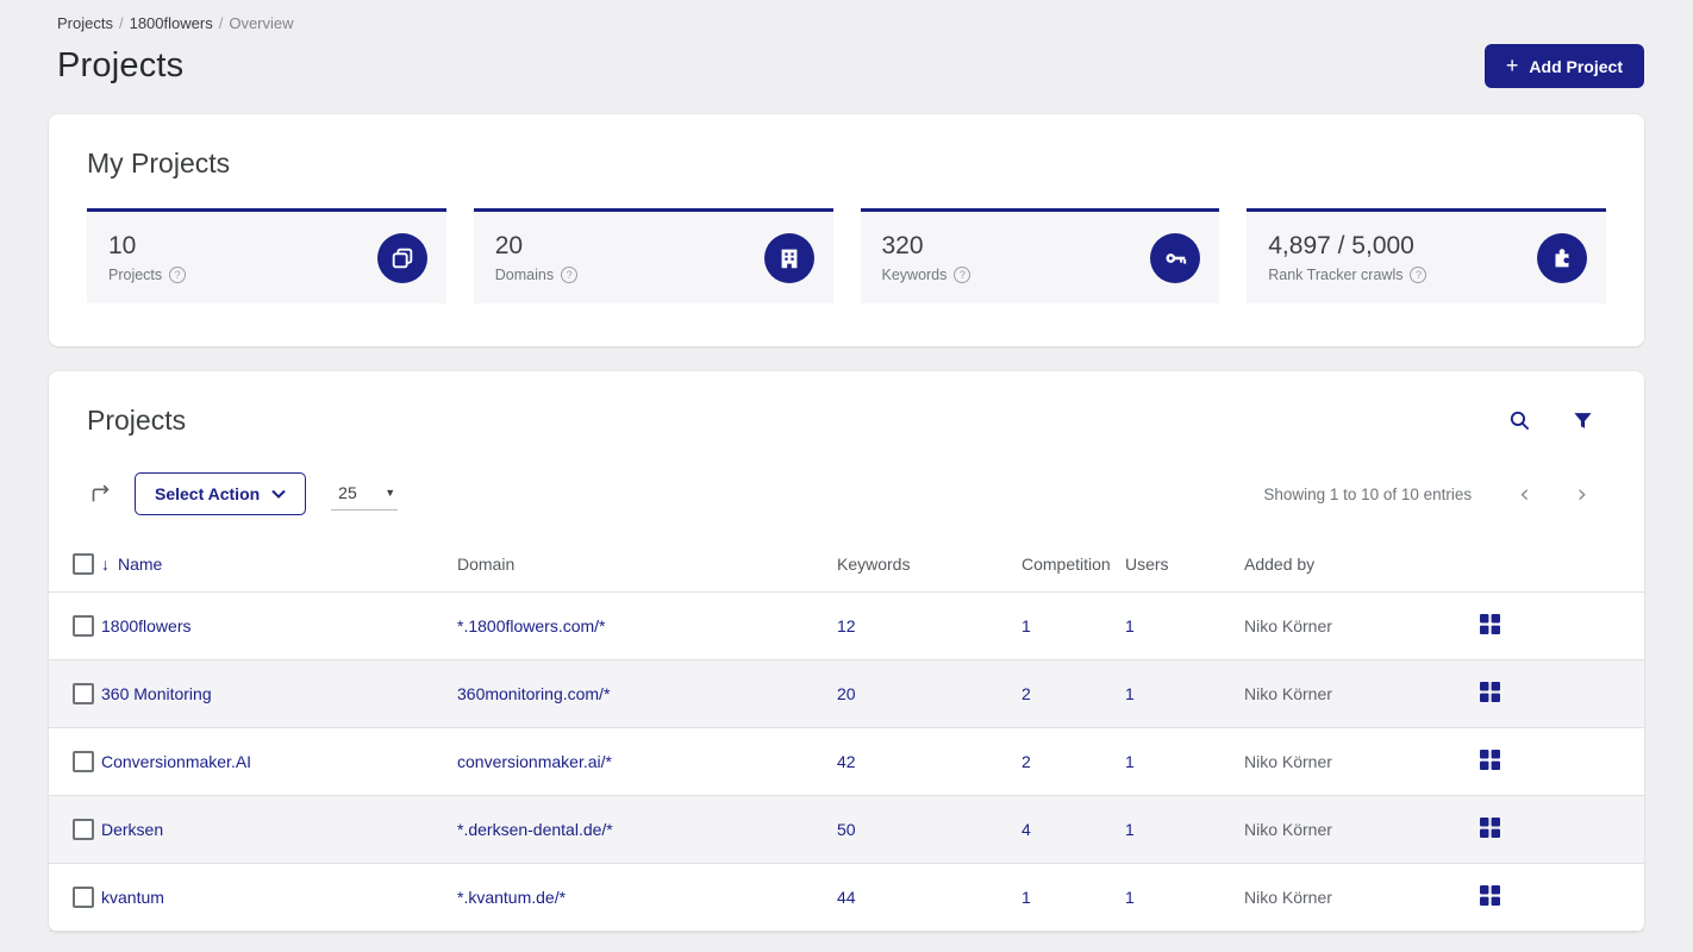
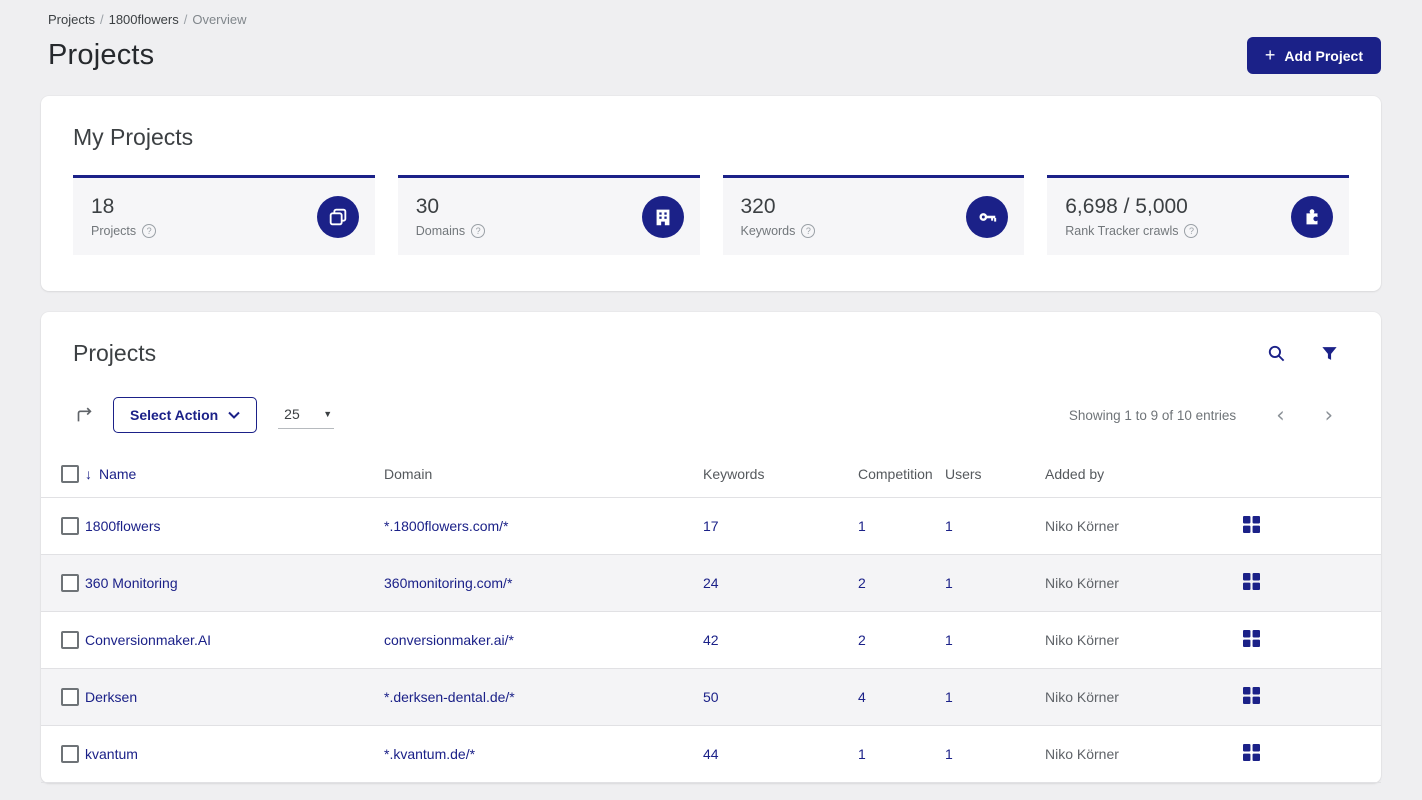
  Projects / 1800flowers / Overview
  Projects
  +
  Add Project
  My Projects
- 10
+ 18
  Projects
  ?
- 20
+ 30
  Domains
  ?
  320
  Keywords
  ?
- 4,897 / 5,000
+ 6,698 / 5,000
  Rank Tracker crawls
  ?
  Projects
  Select Action
  25
  ▼
- Showing 1 to 10 of 10 entries
+ Showing 1 to 9 of 10 entries
  ‹
  ›
  	↓ Name	Domain	Keywords	Competition	Users	Added by
- 	1800flowers	*.1800flowers.com/*	12	1	1	Niko Körner
+ 	1800flowers	*.1800flowers.com/*	17	1	1	Niko Körner
- 	360 Monitoring	360monitoring.com/*	20	2	1	Niko Körner
+ 	360 Monitoring	360monitoring.com/*	24	2	1	Niko Körner
  	Conversionmaker.AI	conversionmaker.ai/*	42	2	1	Niko Körner
  	Derksen	*.derksen-dental.de/*	50	4	1	Niko Körner
  	kvantum	*.kvantum.de/*	44	1	1	Niko Körner
